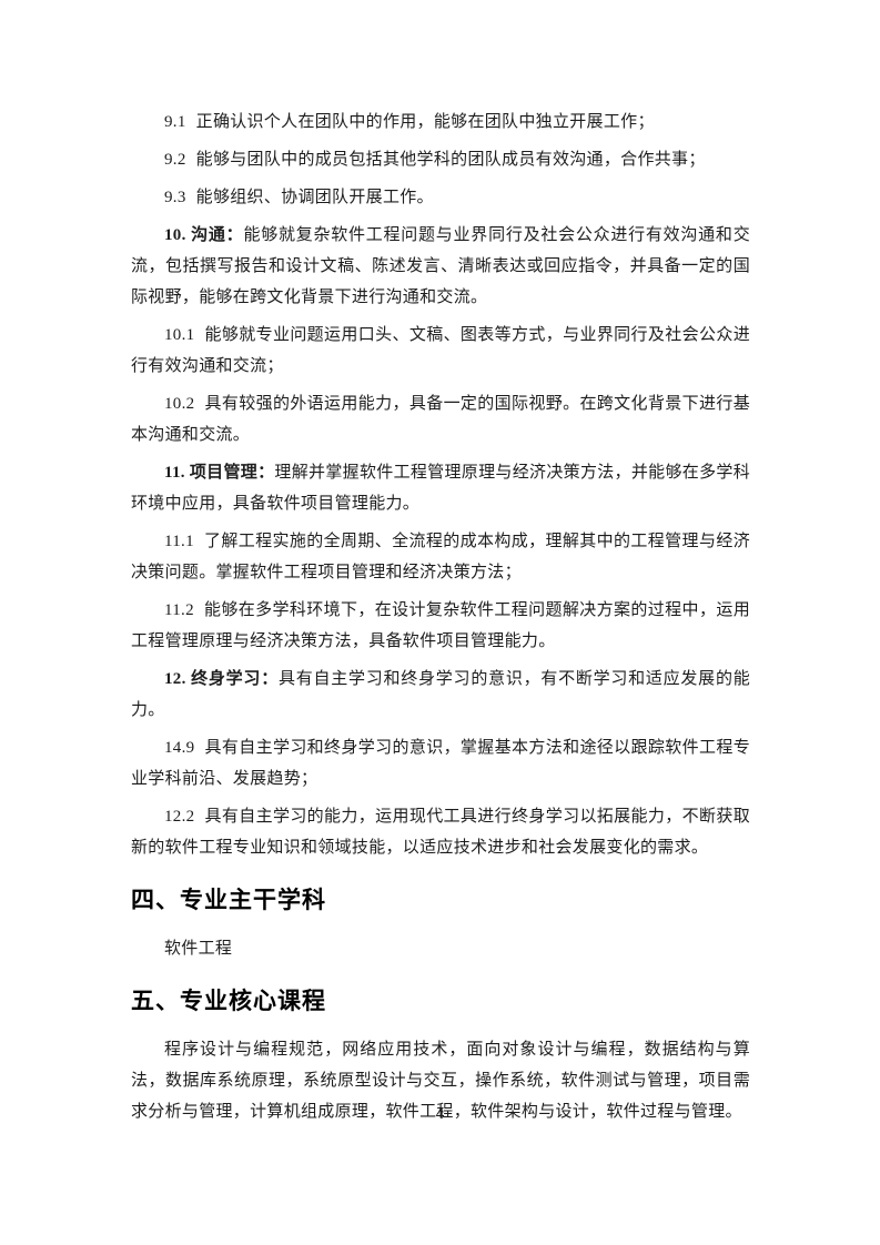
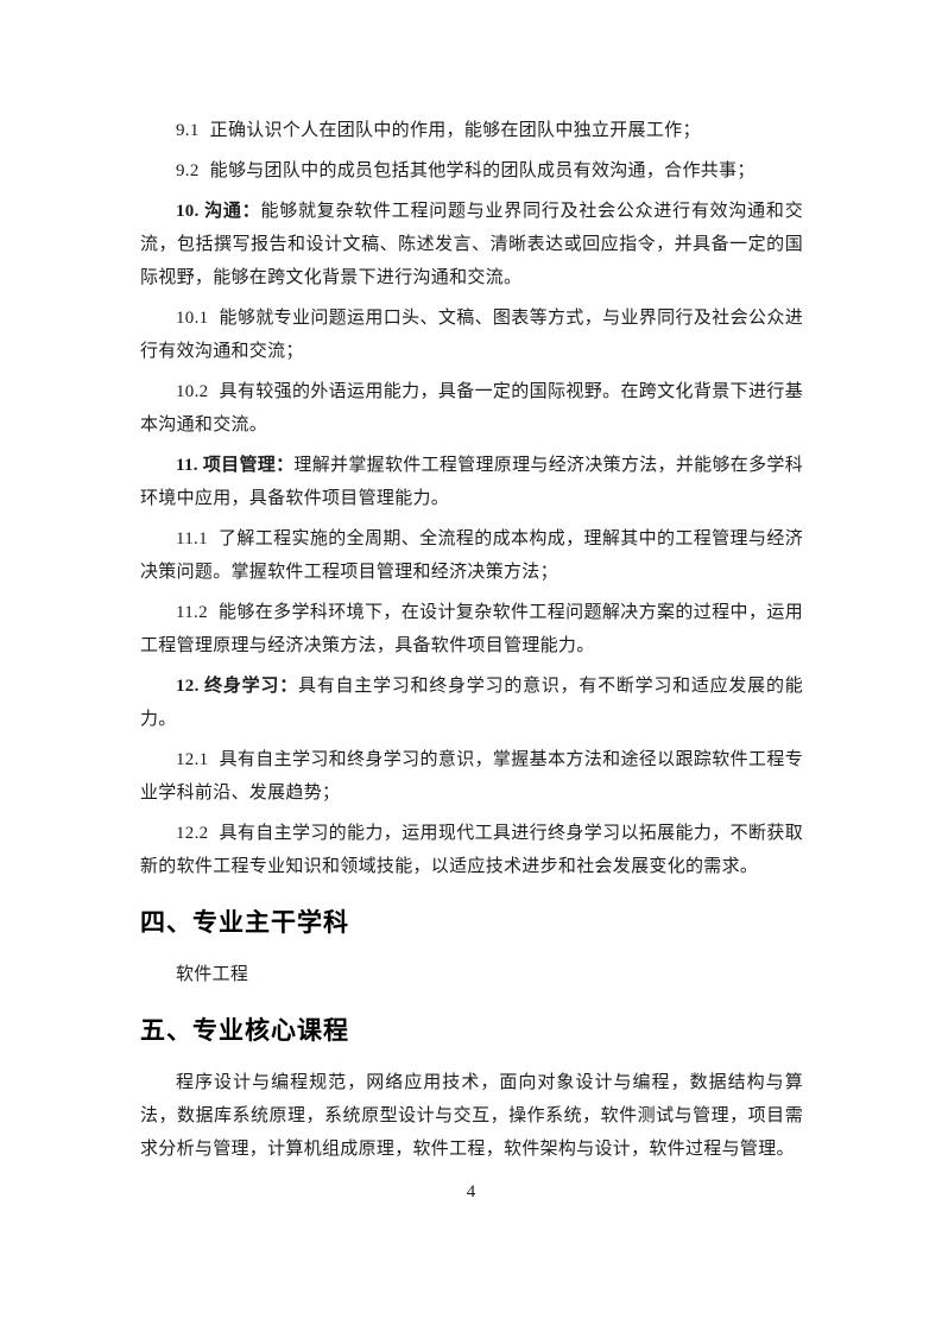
  9.1 正确认识个人在团队中的作用，能够在团队中独立开展工作；
  9.2 能够与团队中的成员包括其他学科的团队成员有效沟通，合作共事；
- 9.3 能够组织、协调团队开展工作。
  10. 沟通：能够就复杂软件工程问题与业界同行及社会公众进行有效沟通和交流，包括撰写报告和设计文稿、陈述发言、清晰表达或回应指令，并具备一定的国际视野，能够在跨文化背景下进行沟通和交流。
  10.1 能够就专业问题运用口头、文稿、图表等方式，与业界同行及社会公众进行有效沟通和交流；
  10.2 具有较强的外语运用能力，具备一定的国际视野。在跨文化背景下进行基本沟通和交流。
  11. 项目管理：理解并掌握软件工程管理原理与经济决策方法，并能够在多学科环境中应用，具备软件项目管理能力。
  11.1 了解工程实施的全周期、全流程的成本构成，理解其中的工程管理与经济决策问题。掌握软件工程项目管理和经济决策方法；
  11.2 能够在多学科环境下，在设计复杂软件工程问题解决方案的过程中，运用工程管理原理与经济决策方法，具备软件项目管理能力。
  12. 终身学习：具有自主学习和终身学习的意识，有不断学习和适应发展的能力。
- 14.9 具有自主学习和终身学习的意识，掌握基本方法和途径以跟踪软件工程专业学科前沿、发展趋势；
+ 12.1 具有自主学习和终身学习的意识，掌握基本方法和途径以跟踪软件工程专业学科前沿、发展趋势；
  12.2 具有自主学习的能力，运用现代工具进行终身学习以拓展能力，不断获取新的软件工程专业知识和领域技能，以适应技术进步和社会发展变化的需求。
  四、专业主干学科
  软件工程
  五、专业核心课程
  程序设计与编程规范，网络应用技术，面向对象设计与编程，数据结构与算法，数据库系统原理，系统原型设计与交互，操作系统，软件测试与管理，项目需求分析与管理，计算机组成原理，软件工程，软件架构与设计，软件过程与管理。
  4
